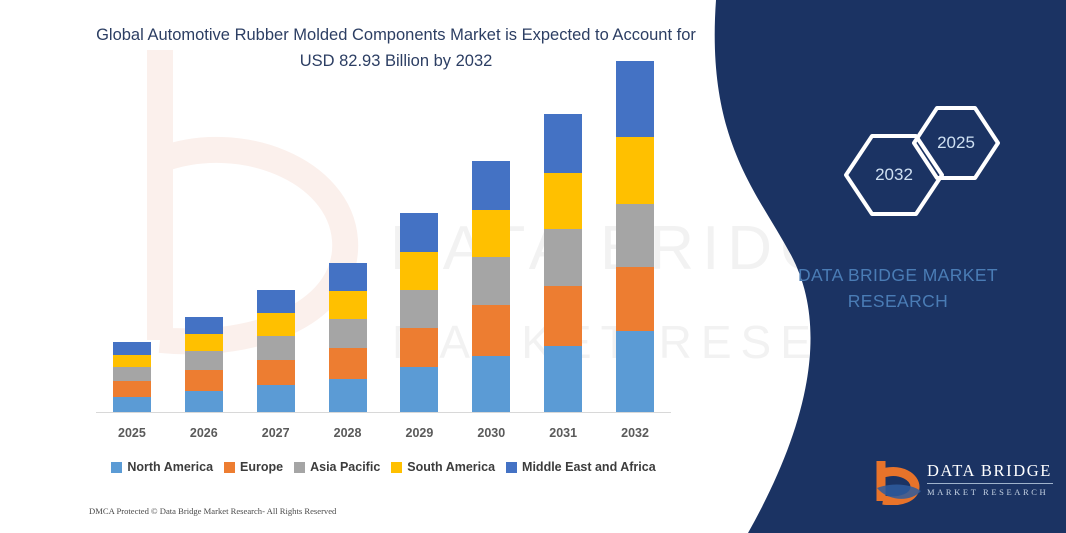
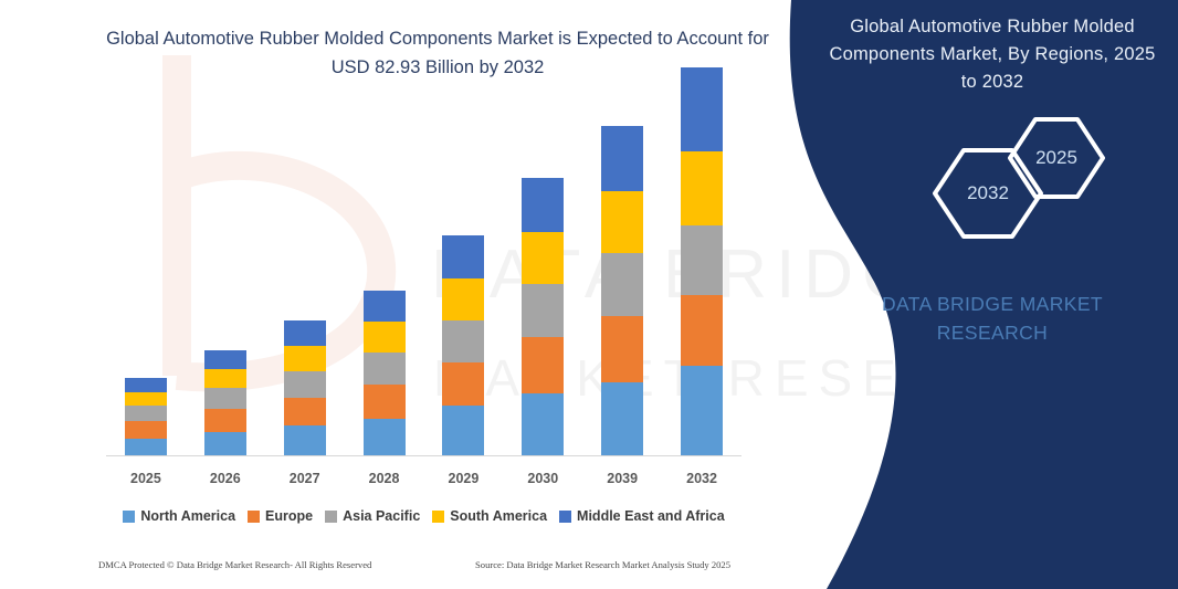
  Global Automotive Rubber Molded Components Market is Expected to Account for USD 82.93 Billion by 2032
  2025
  2026
  2027
  2028
  2029
  2030
- 2031
+ 2039
  2032
  North America
  Europe
  Asia Pacific
  South America
  Middle East and Africa
  DMCA Protected © Data Bridge Market Research- All Rights Reserved
+ Source: Data Bridge Market Research Market Analysis Study 2025
+ Global Automotive Rubber Molded Components Market, By Regions, 2025 to 2032
  2025
  2032
  DATA BRIDGE MARKET RESEARCH
- DATA BRIDGE
- MARKET RESEARCH
